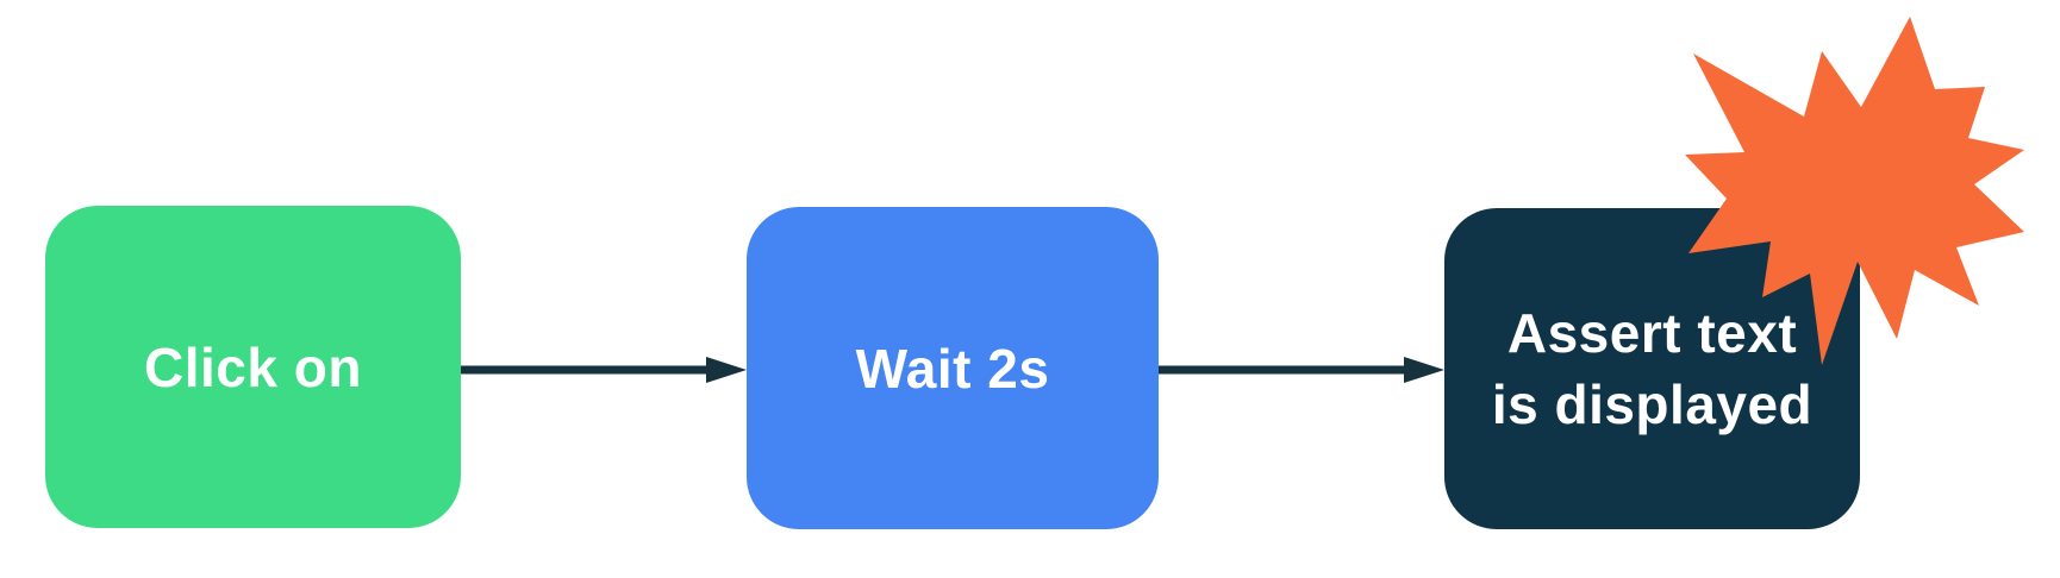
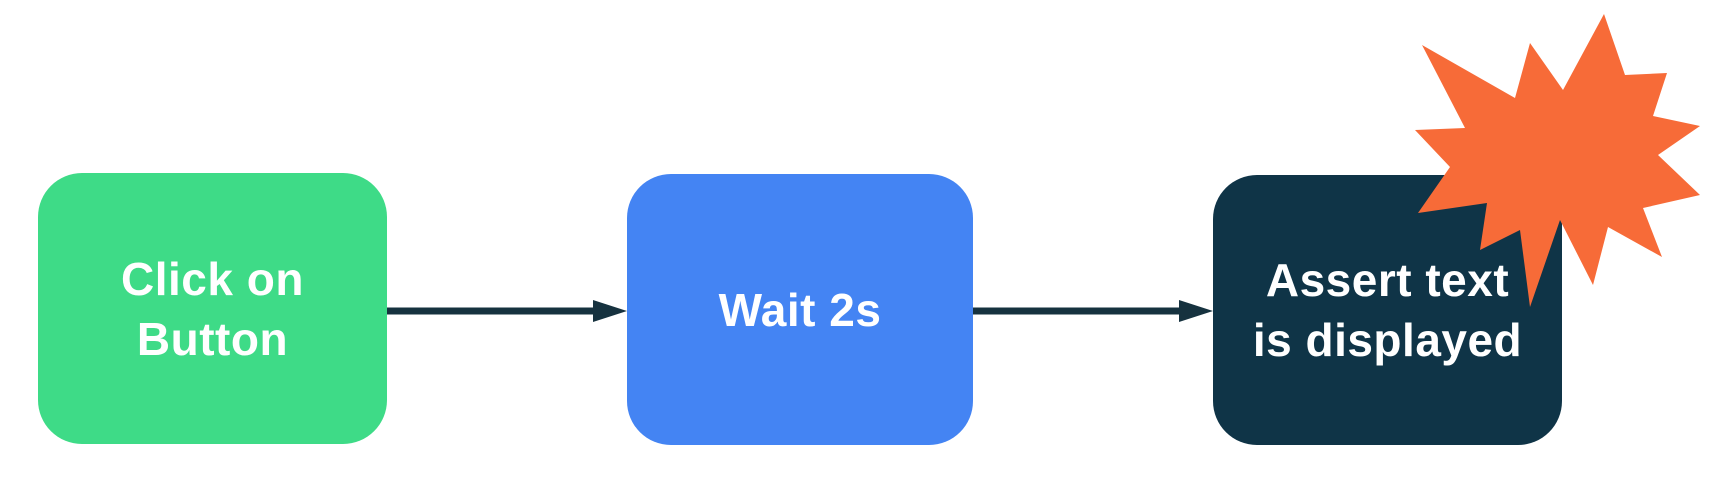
  Click on
+ Button
  Wait 2s
  Assert text
  is displayed
